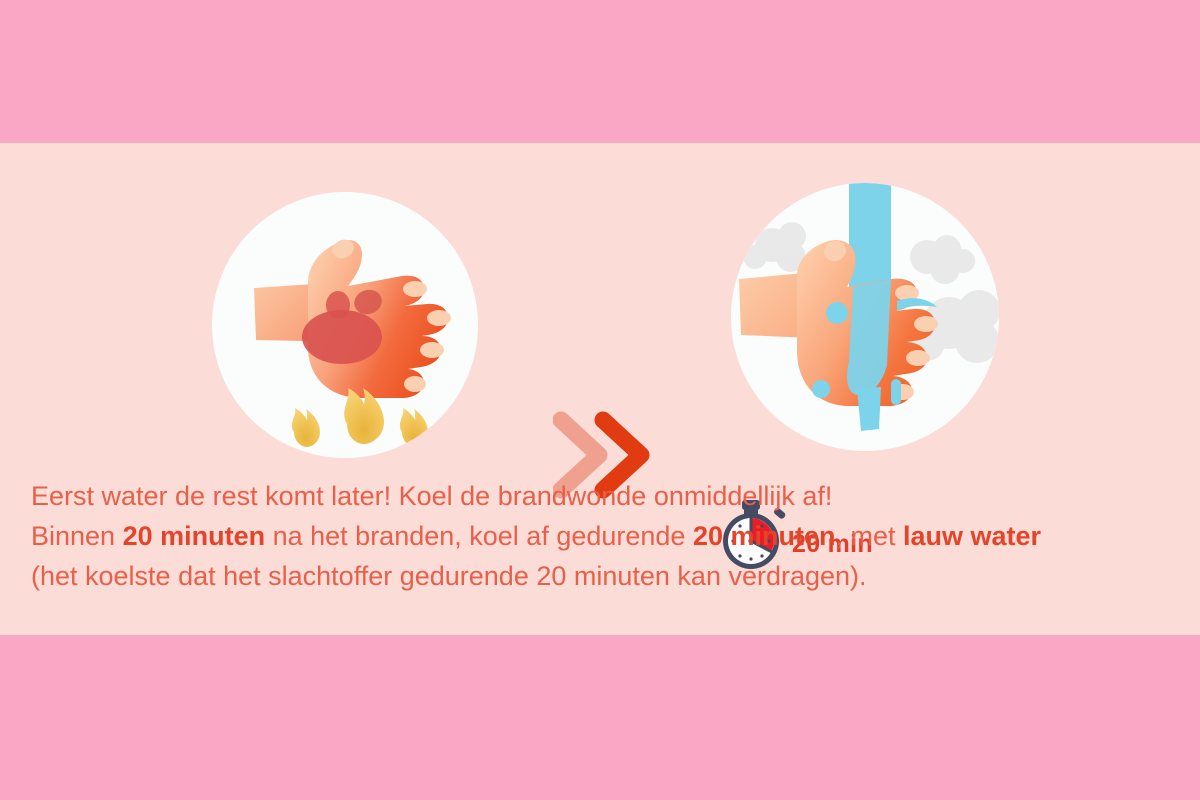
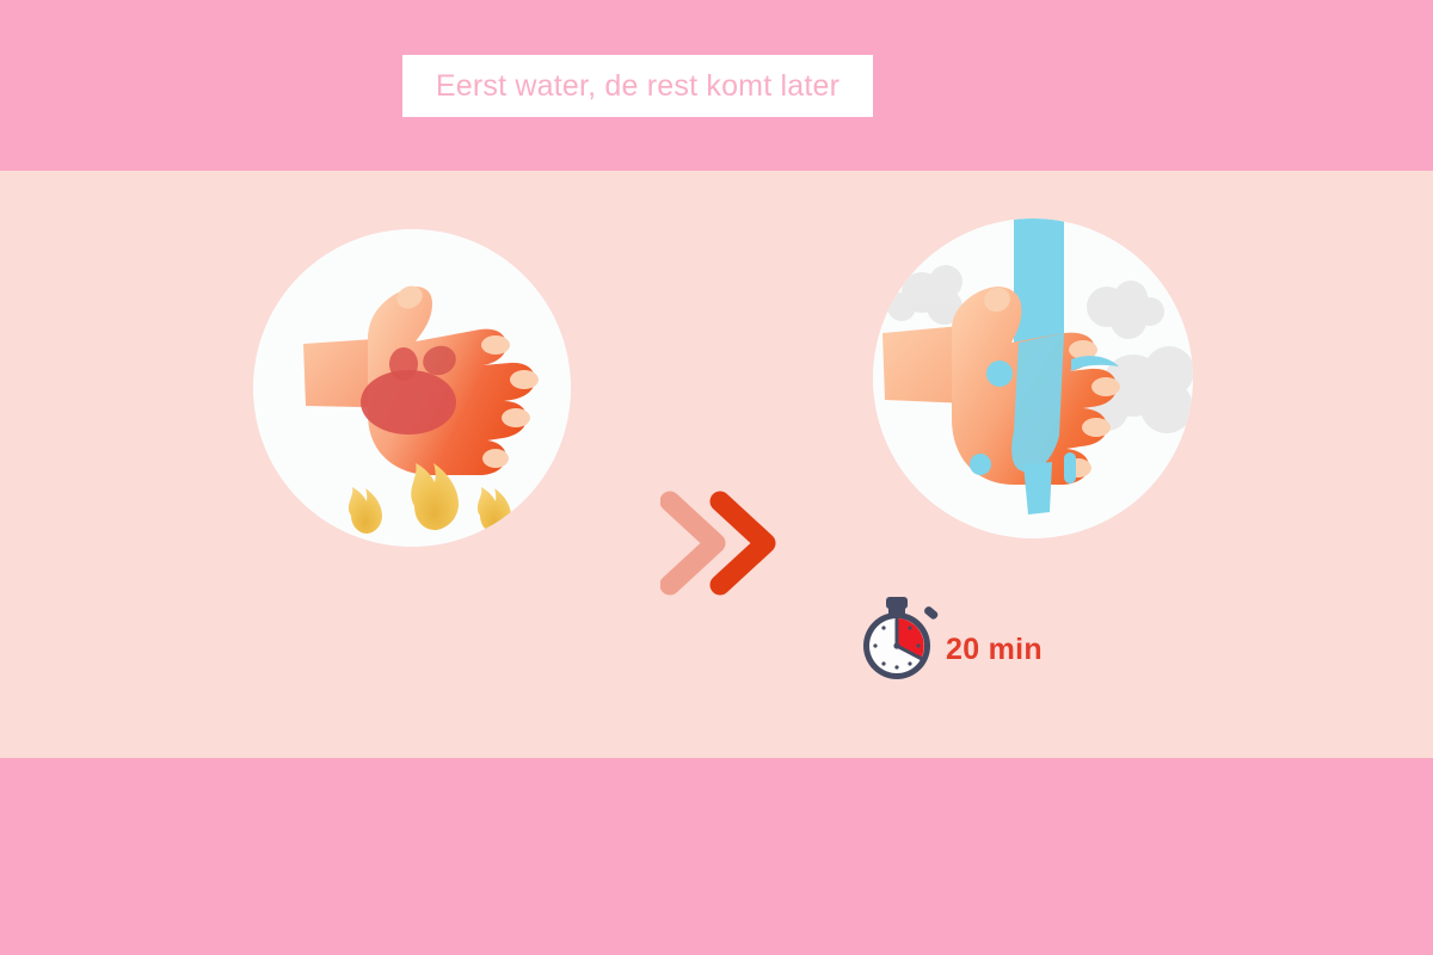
+ Eerst water, de rest komt later
  20 min
- Eerst water de rest komt later! Koel de brandwonde onmiddellijk af!
- Binnen 20 minuten na het branden, koel af gedurende 20 minuten, met lauw water
- (het koelste dat het slachtoffer gedurende 20 minuten kan verdragen).
